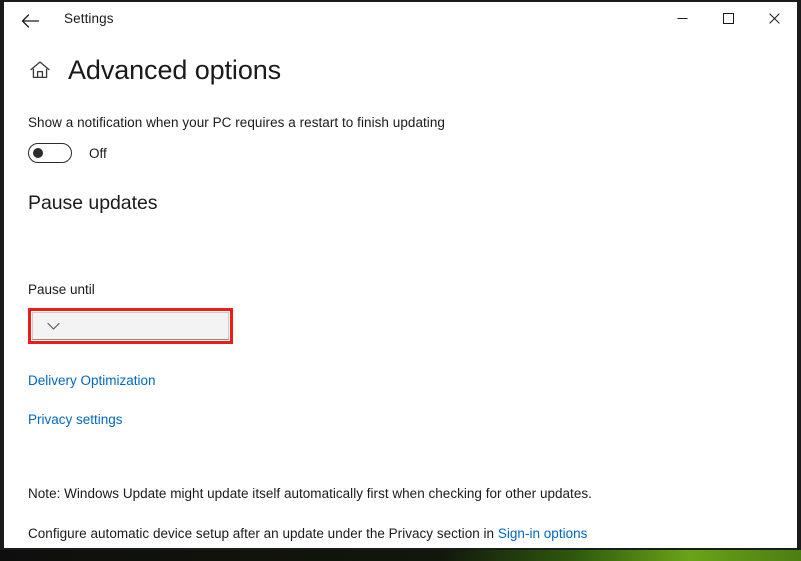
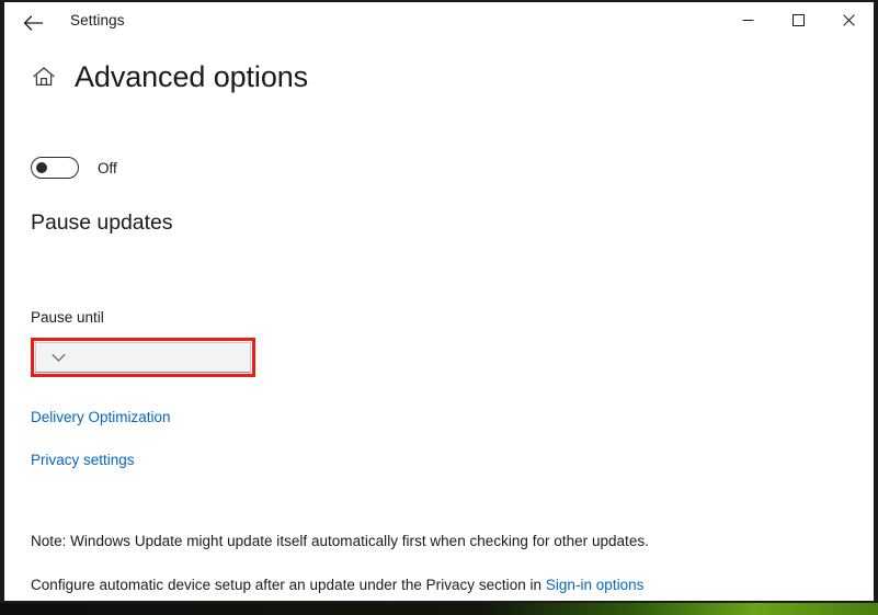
  Settings
  Advanced options
- Show a notification when your PC requires a restart to finish updating
  Off
  Pause updates
  Pause until
  Delivery Optimization
  Privacy settings
  Note: Windows Update might update itself automatically first when checking for other updates.
  Configure automatic device setup after an update under the Privacy section in Sign-in options
